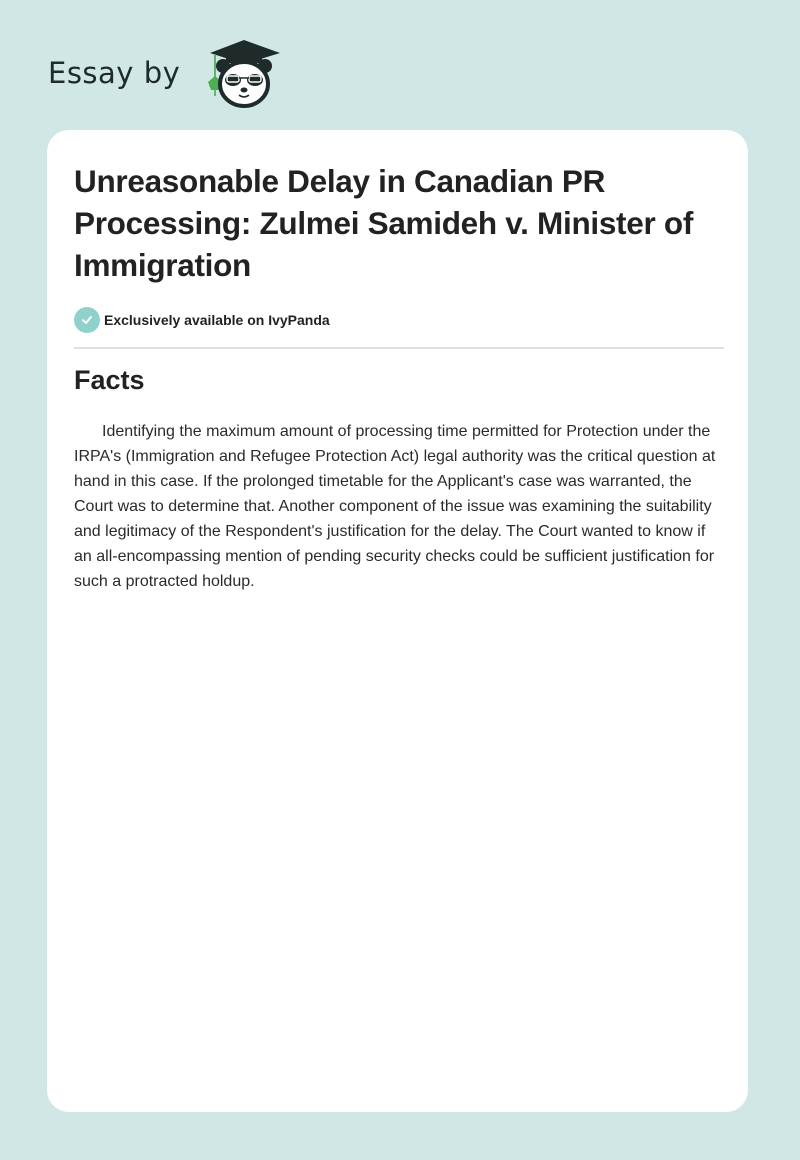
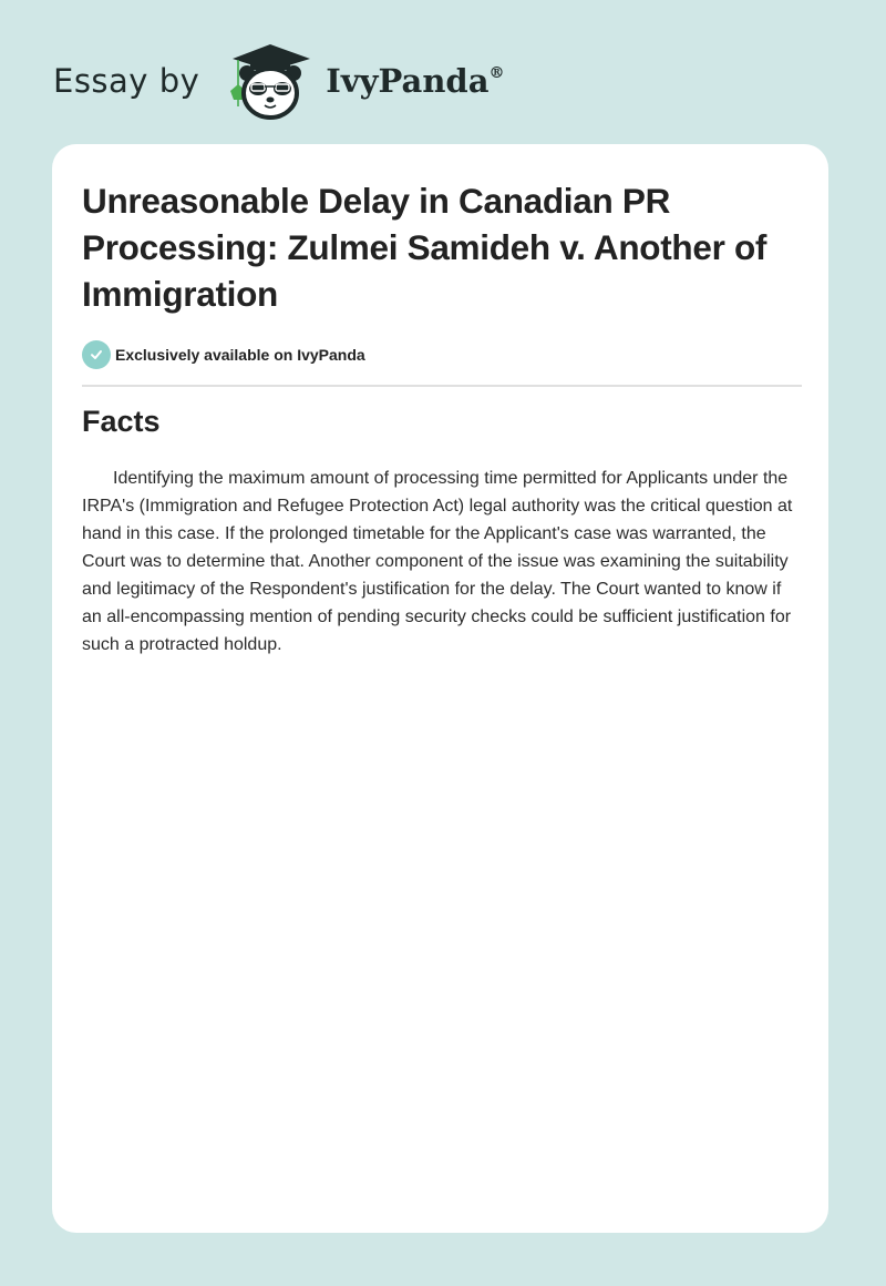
  Essay by
+ IvyPanda®
- Unreasonable Delay in Canadian PR Processing: Zulmei Samideh v. Minister of Immigration
+ Unreasonable Delay in Canadian PR Processing: Zulmei Samideh v. Another of Immigration
  Exclusively available on IvyPanda
  Facts
- Identifying the maximum amount of processing time permitted for Protection under the IRPA's (Immigration and Refugee Protection Act) legal authority was the critical question at hand in this case. If the prolonged timetable for the Applicant's case was warranted, the Court was to determine that. Another component of the issue was examining the suitability and legitimacy of the Respondent's justification for the delay. The Court wanted to know if an all-encompassing mention of pending security checks could be sufficient justification for such a protracted holdup.
+ Identifying the maximum amount of processing time permitted for Applicants under the IRPA's (Immigration and Refugee Protection Act) legal authority was the critical question at hand in this case. If the prolonged timetable for the Applicant's case was warranted, the Court was to determine that. Another component of the issue was examining the suitability and legitimacy of the Respondent's justification for the delay. The Court wanted to know if an all-encompassing mention of pending security checks could be sufficient justification for such a protracted holdup.
